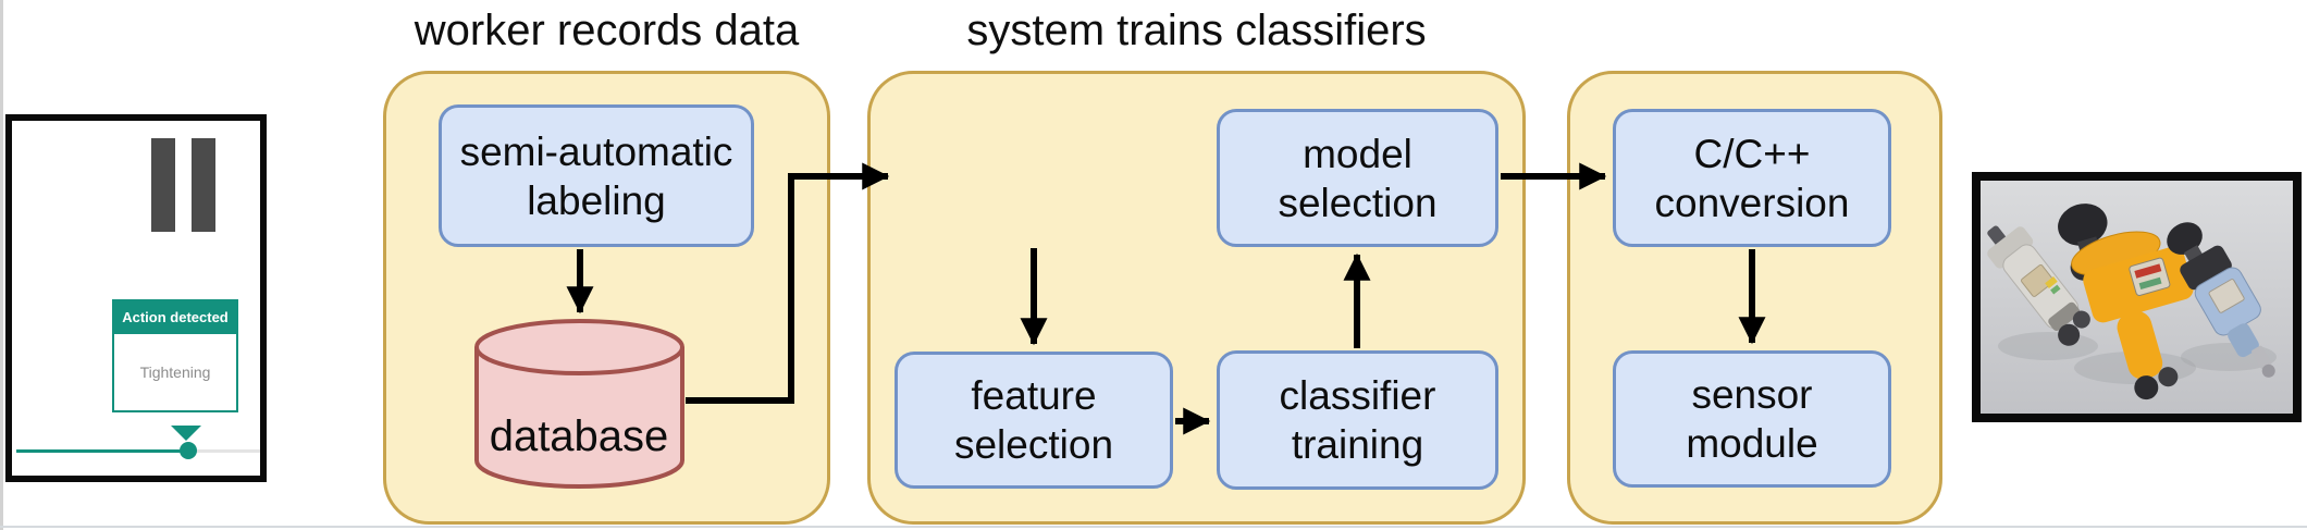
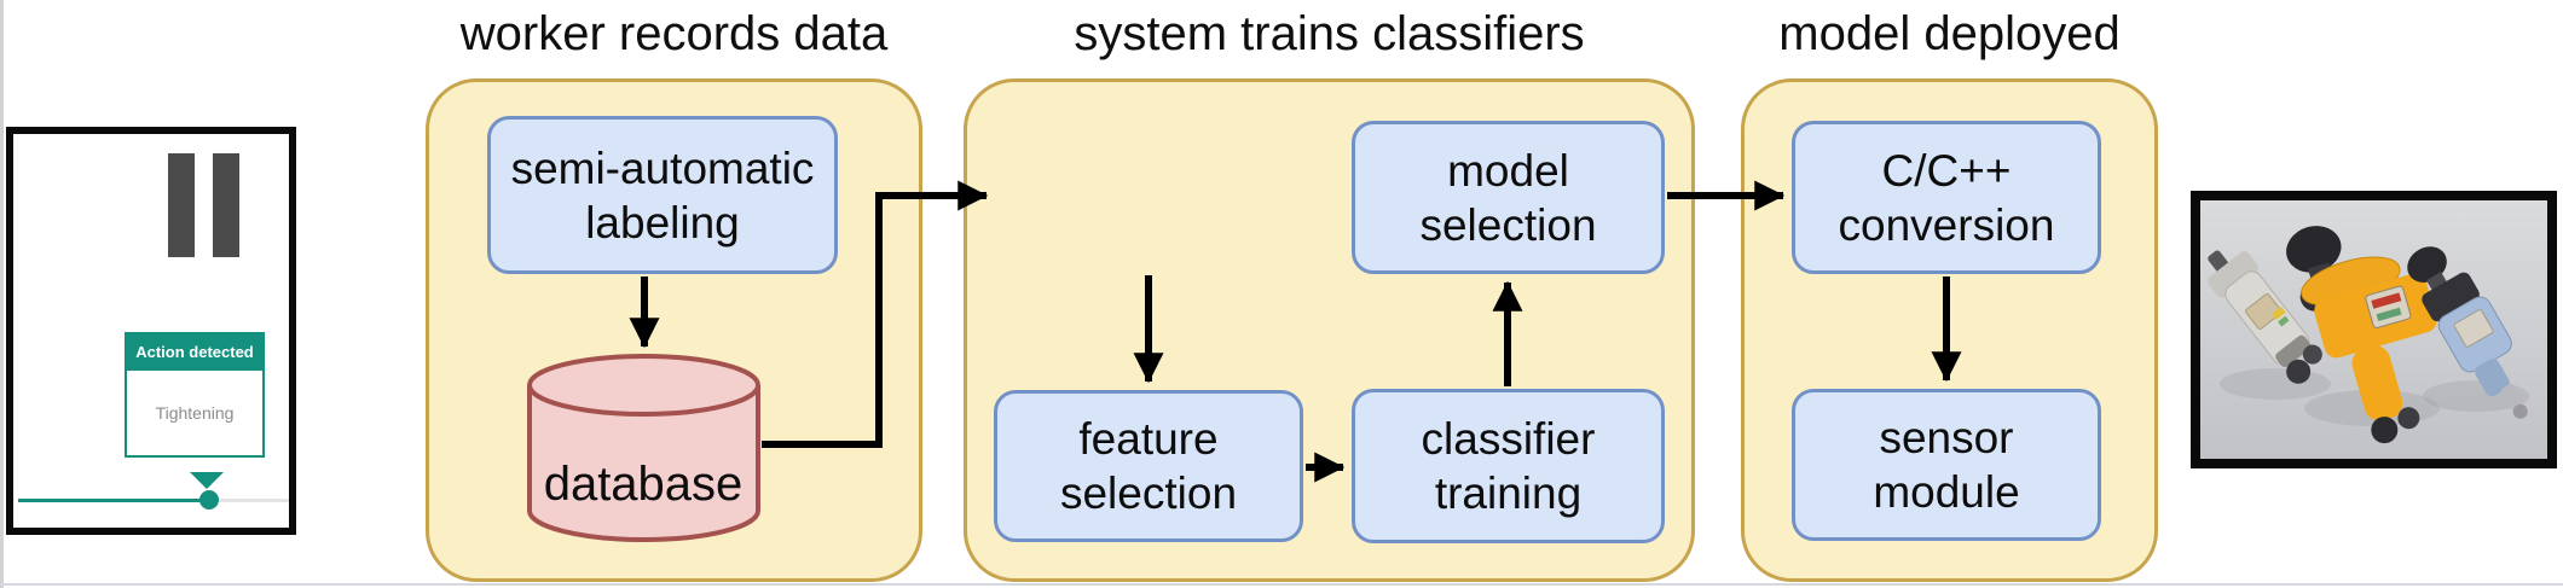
  Action detected
  Tightening
  worker records data
  system trains classifiers
+ model deployed
  semi-automatic
  labeling
  model
  selection
  feature
  selection
  classifier
  training
  C/C++
  conversion
  sensor
  module
  database
